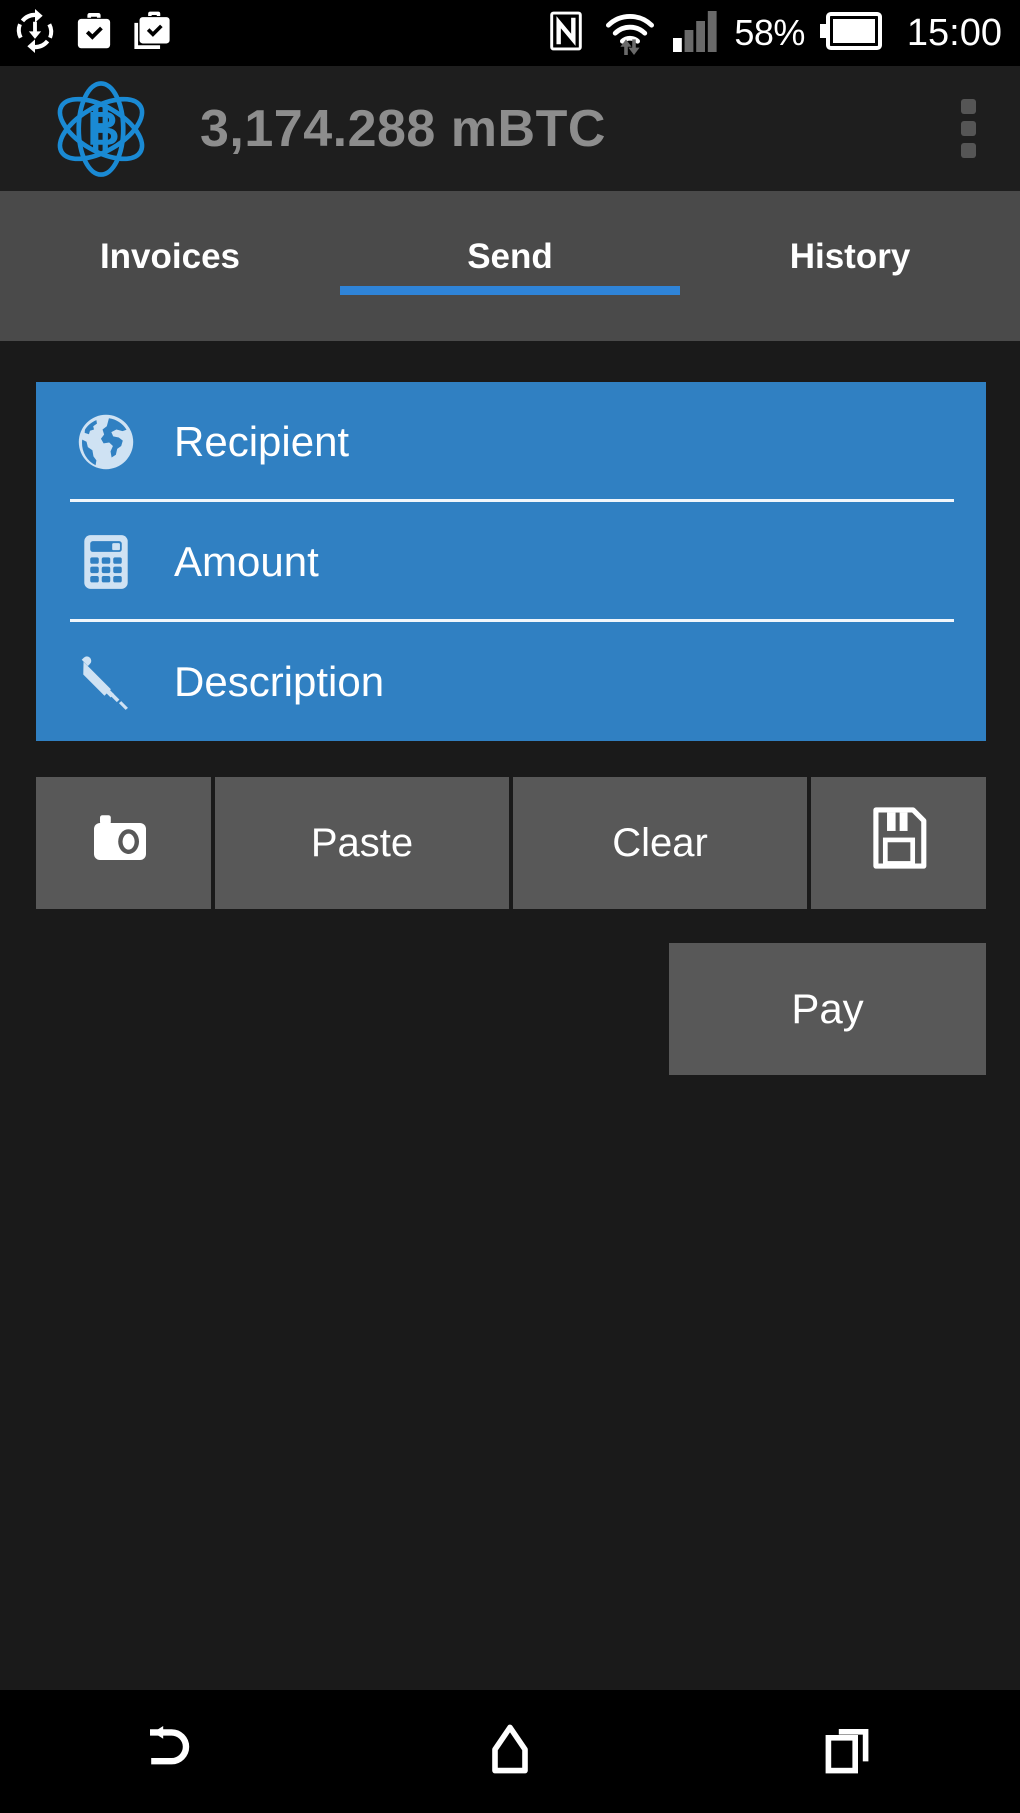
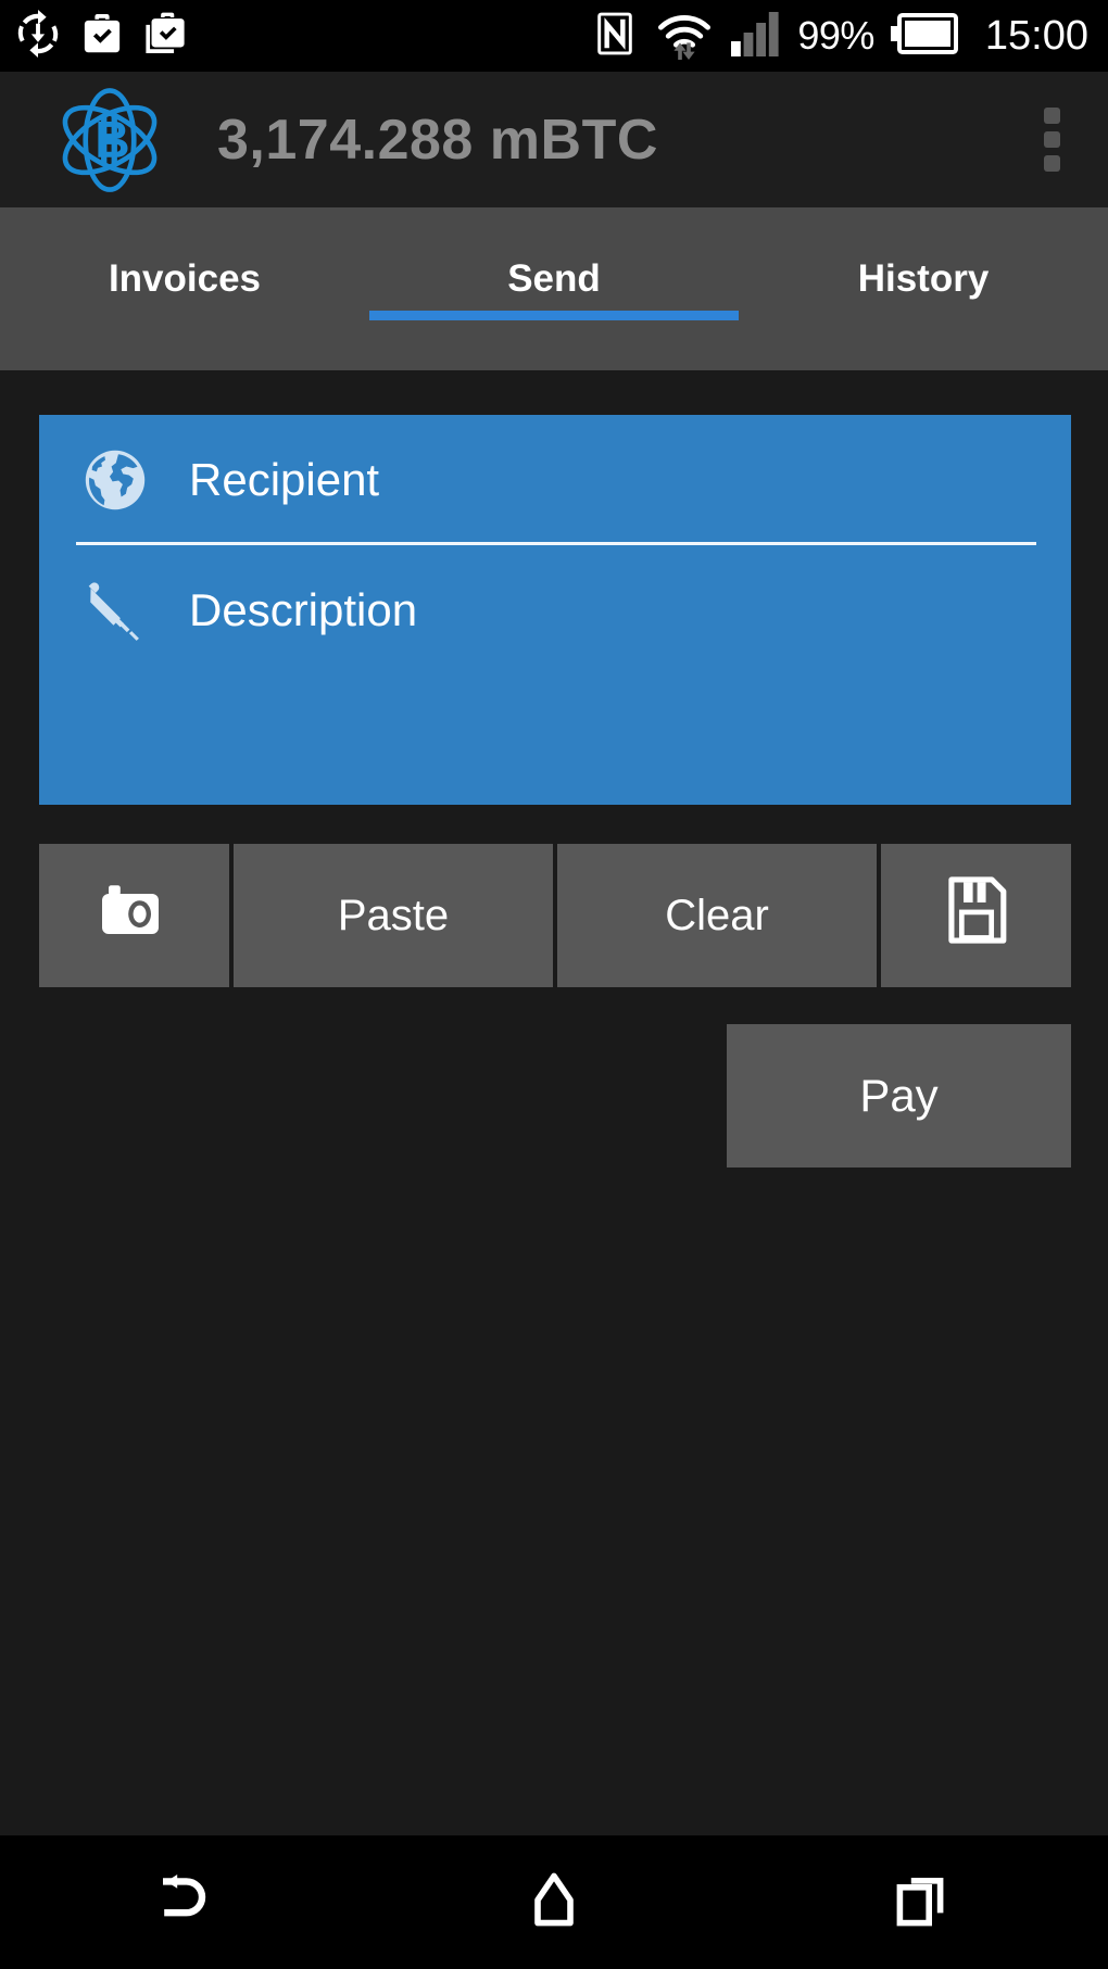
- 58%
+ 99%
  15:00
  3,174.288 mBTC
  Invoices
  Send
  History
  Recipient
- Amount
  Description
  Paste
  Clear
  Pay
